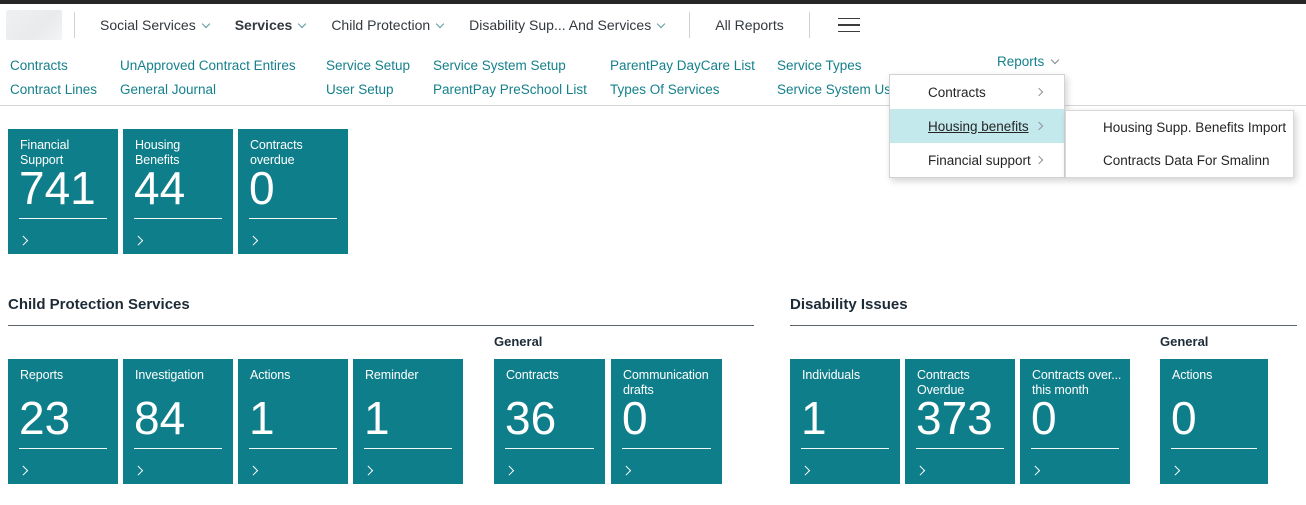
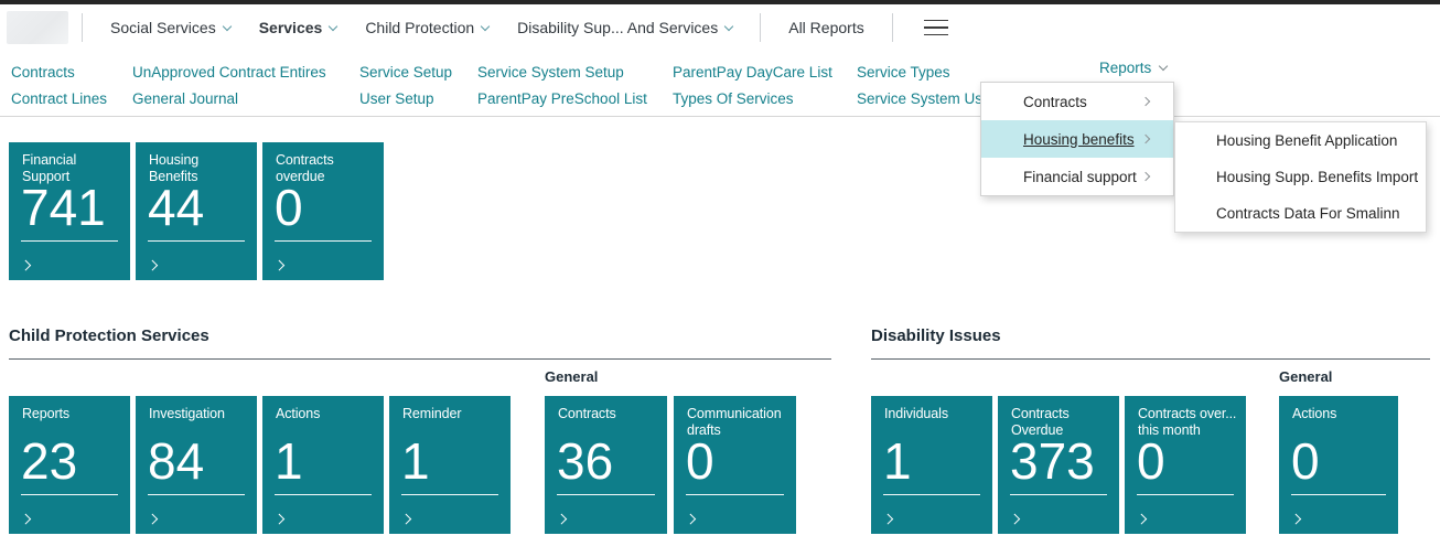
  Social Services
  Services
  Child Protection
  Disability Sup... And Services
  All Reports
  Contracts
  Contract Lines
  UnApproved Contract Entires
  General Journal
  Service Setup
  User Setup
  Service System Setup
  ParentPay PreSchool List
  ParentPay DayCare List
  Types Of Services
  Service Types
  Service System Us
  Reports
  Contracts
  Housing benefits
  Financial support
+ Housing Benefit Application
  Housing Supp. Benefits Import
  Contracts Data For Smalinn
  Financial
  Support
  741
  Housing
  Benefits
  44
  Contracts
  overdue
  0
  Child Protection Services
  Reports
  23
  Investigation
  84
  Actions
  1
  Reminder
  1
  General
  Contracts
  36
  Communication
  drafts
  0
  Disability Issues
  Individuals
  1
  Contracts
  Overdue
  373
  Contracts over...
  this month
  0
  General
  Actions
  0
